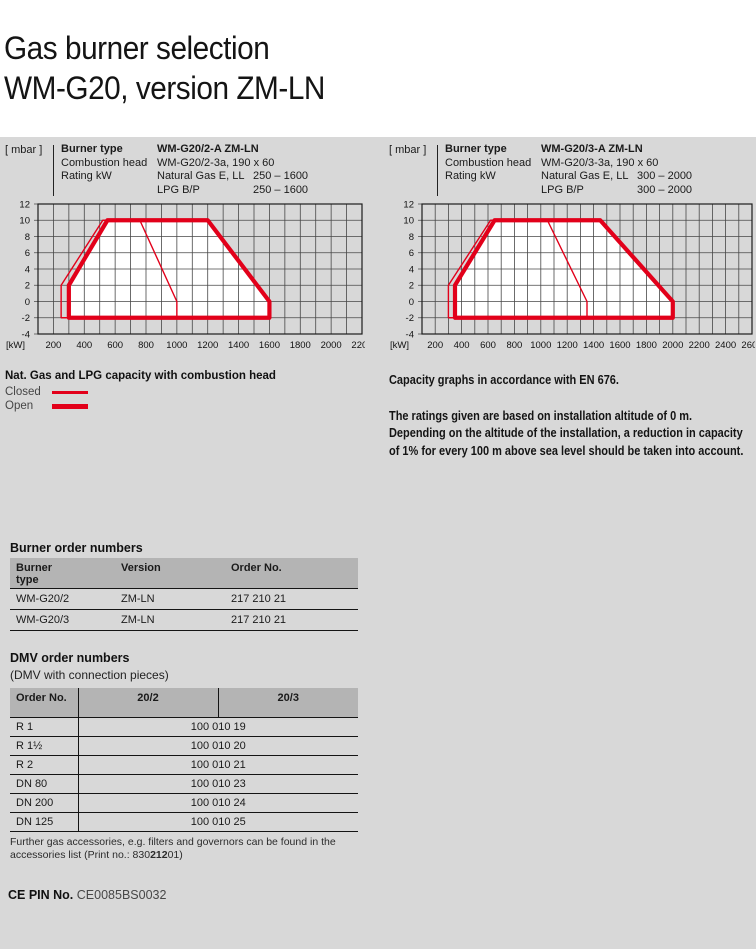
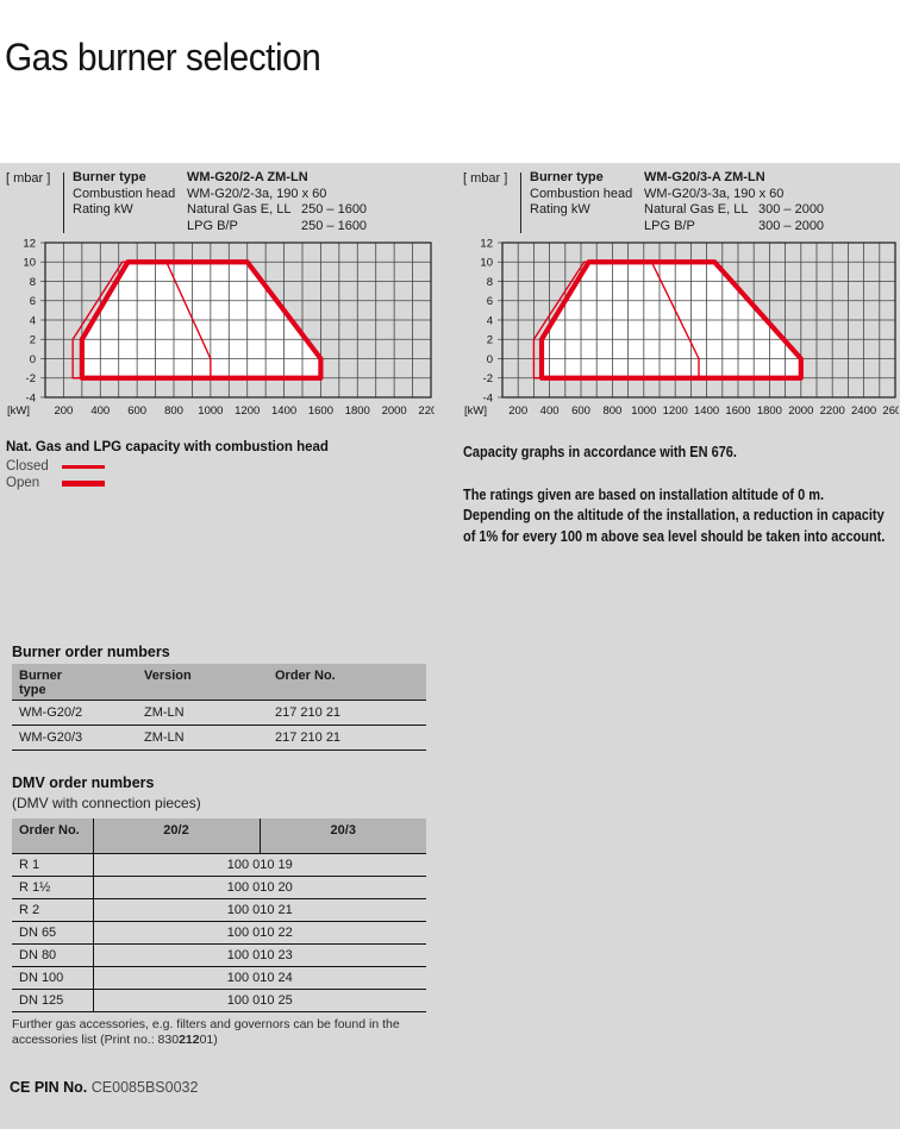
  Gas burner selection
- WM-G20, version ZM-LN
  [ mbar ]
  Burner type
  Combustion head
  Rating kW
  WM-G20/2-A ZM-LN
  WM-G20/2-3a, 190 x 60
  Natural Gas E, LL
  250 – 1600
  LPG B/P
  250 – 1600
  12
  10
  8
  6
  4
  2
  0
  -2
  -4
  200
  400
  600
  800
  1000
  1200
  1400
  1600
  1800
  2000
  220
  [kW]
  Nat. Gas and LPG capacity with combustion head
  Closed
  Open
  [ mbar ]
  Burner type
  Combustion head
  Rating kW
  WM-G20/3-A ZM-LN
  WM-G20/3-3a, 190 x 60
  Natural Gas E, LL
  300 – 2000
  LPG B/P
  300 – 2000
  12
  10
  8
  6
  4
  2
  0
  -2
  -4
  200
  400
  600
  800
  1000
  1200
  1400
  1600
  1800
  2000
  2200
  2400
  260
  [kW]
  Capacity graphs in accordance with EN 676.
  The ratings given are based on installation altitude of 0 m. Depending on the altitude of the installation, a reduction in capacity of 1% for every 100 m above sea level should be taken into account.
  Burner order numbers
  Burner type	Version	Order No.
  WM-G20/2	ZM-LN	217 210 21
  WM-G20/3	ZM-LN	217 210 21
  DMV order numbers
  (DMV with connection pieces)
  Order No.	20/2	20/3
  R 1	100 010 19
  R 1½	100 010 20
  R 2	100 010 21
+ DN 65	100 010 22
  DN 80	100 010 23
- DN 200	100 010 24
+ DN 100	100 010 24
  DN 125	100 010 25
  Further gas accessories, e.g. filters and governors can be found in the
  accessories list (Print no.: 83021201)
  CE PIN No. CE0085BS0032
